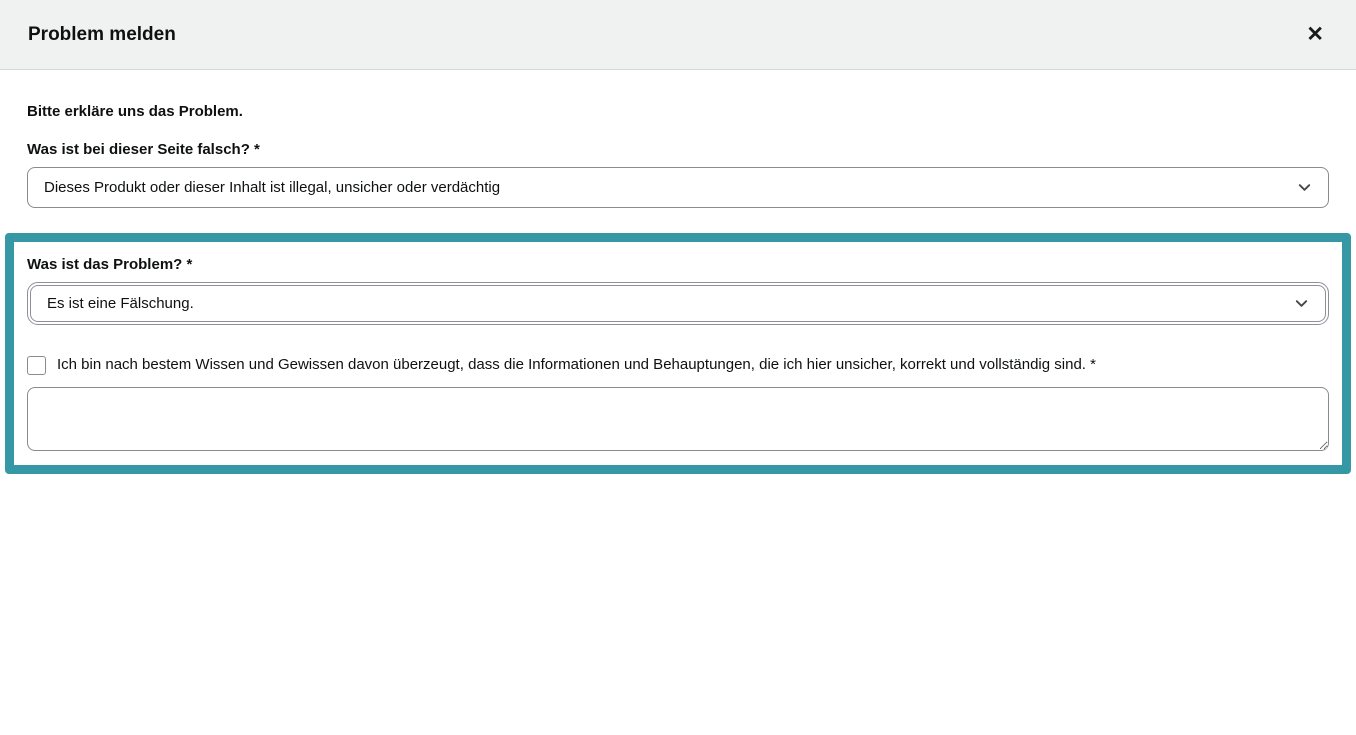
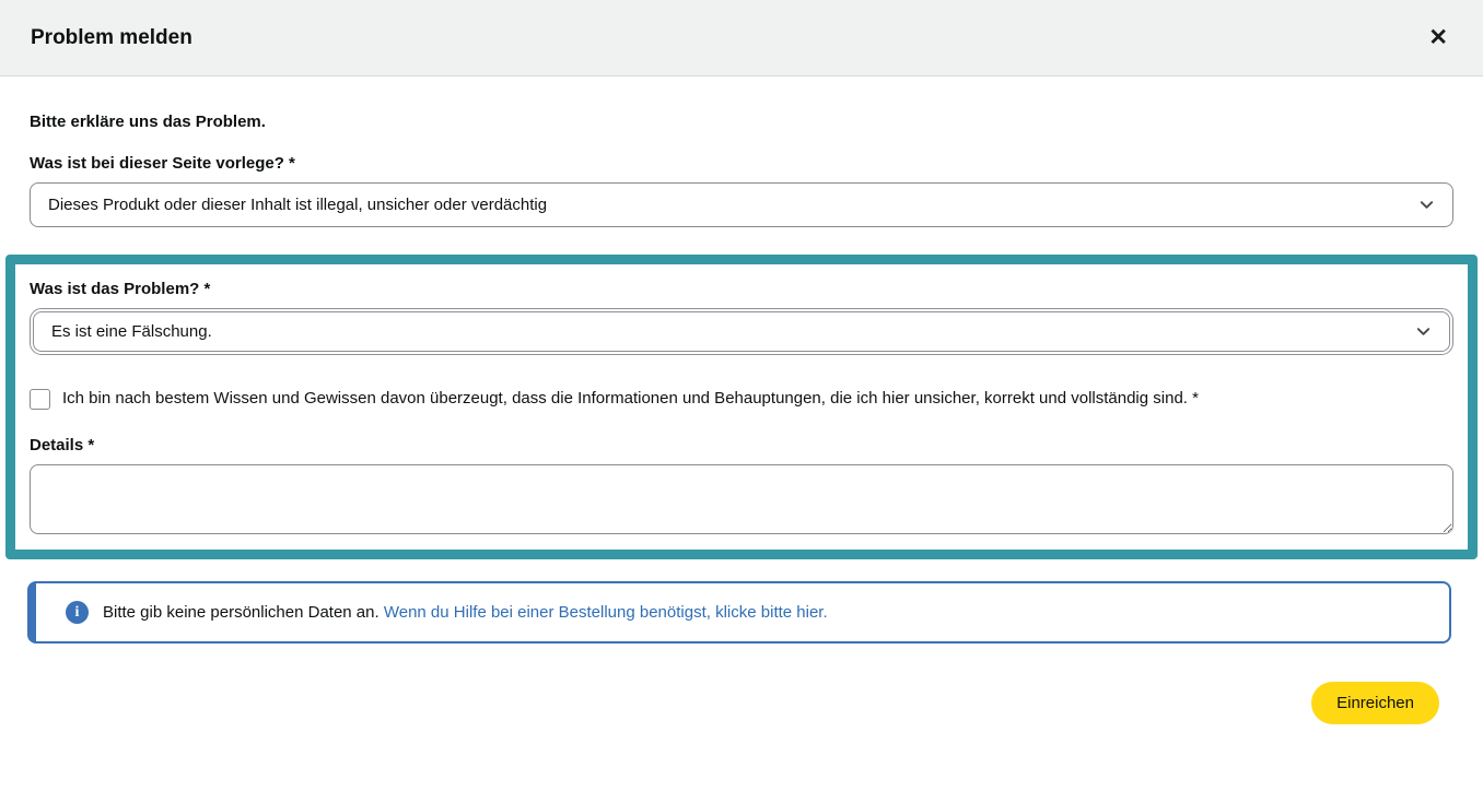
  Problem melden
  ✕
  Bitte erkläre uns das Problem.
- Was ist bei dieser Seite falsch? *
+ Was ist bei dieser Seite vorlege? *
  Dieses Produkt oder dieser Inhalt ist illegal, unsicher oder verdächtig
  Was ist das Problem? *
  Es ist eine Fälschung.
  Ich bin nach bestem Wissen und Gewissen davon überzeugt, dass die Informationen und Behauptungen, die ich hier unsicher, korrekt und vollständig sind. *
+ Details *
+ i
+ Bitte gib keine persönlichen Daten an. Wenn du Hilfe bei einer Bestellung benötigst, klicke bitte hier.
+ Einreichen
